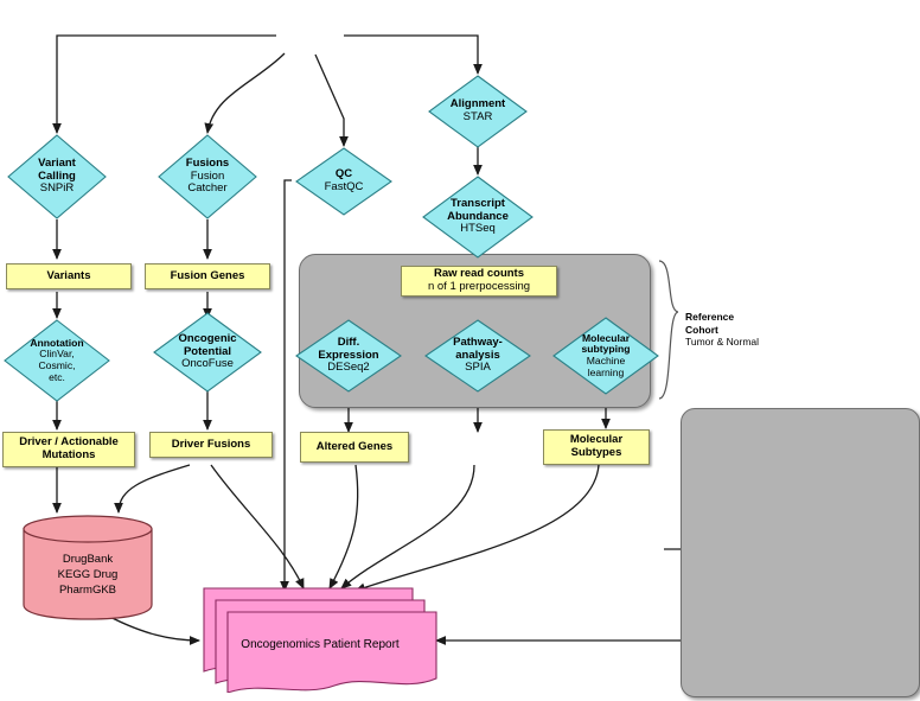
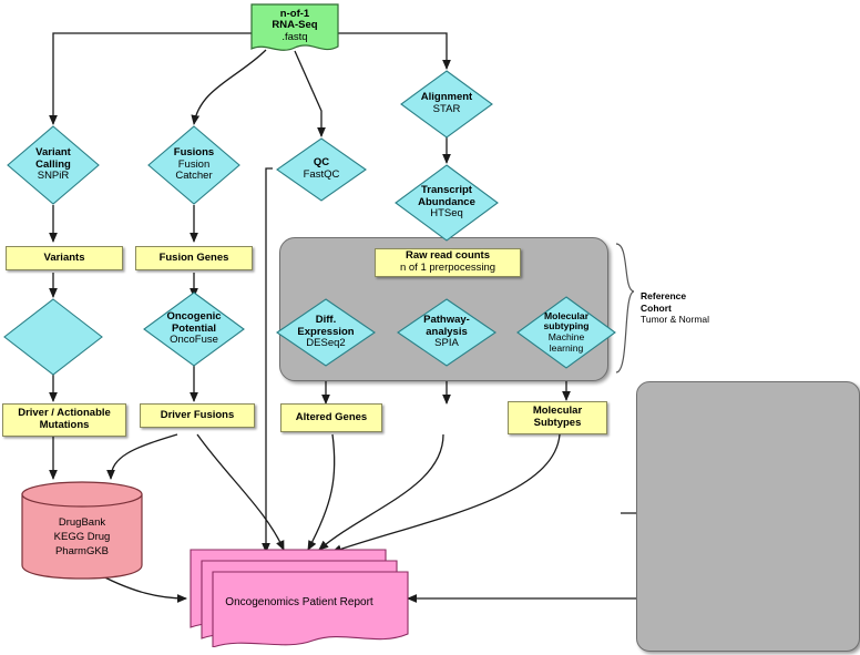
  Reference
  Cohort
  Tumor & Normal
+ n-of-1
+ RNA-Seq
+ .fastq
  Variant
  Calling
  SNPiR
  Fusions
  Fusion
  Catcher
  QC
  FastQC
  Alignment
  STAR
  Transcript
  Abundance
  HTSeq
- Annotation
- ClinVar,
- Cosmic,
- etc.
  Oncogenic
  Potential
  OncoFuse
  Diff.
  Expression
  DESeq2
  Pathway-
  analysis
  SPIA
  Molecular
  subtyping
  Machine
  learning
  Variants
  Fusion Genes
  Raw read counts
  n of 1 prerpocessing
  Driver / Actionable
  Mutations
  Driver Fusions
  Altered Genes
  Molecular
  Subtypes
  DrugBank
  KEGG Drug
  PharmGKB
  Oncogenomics Patient Report
